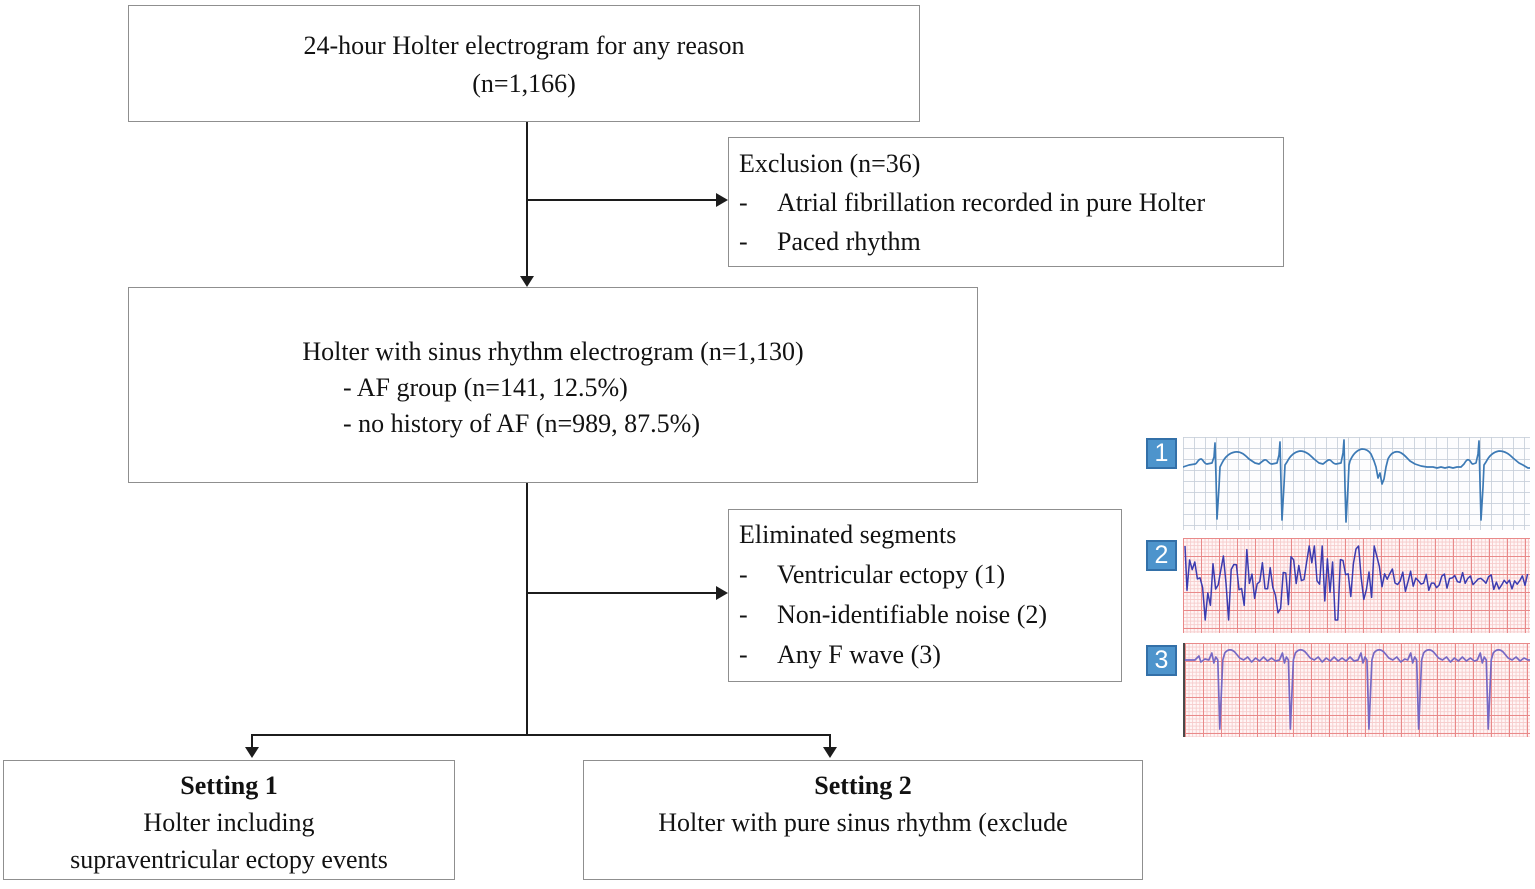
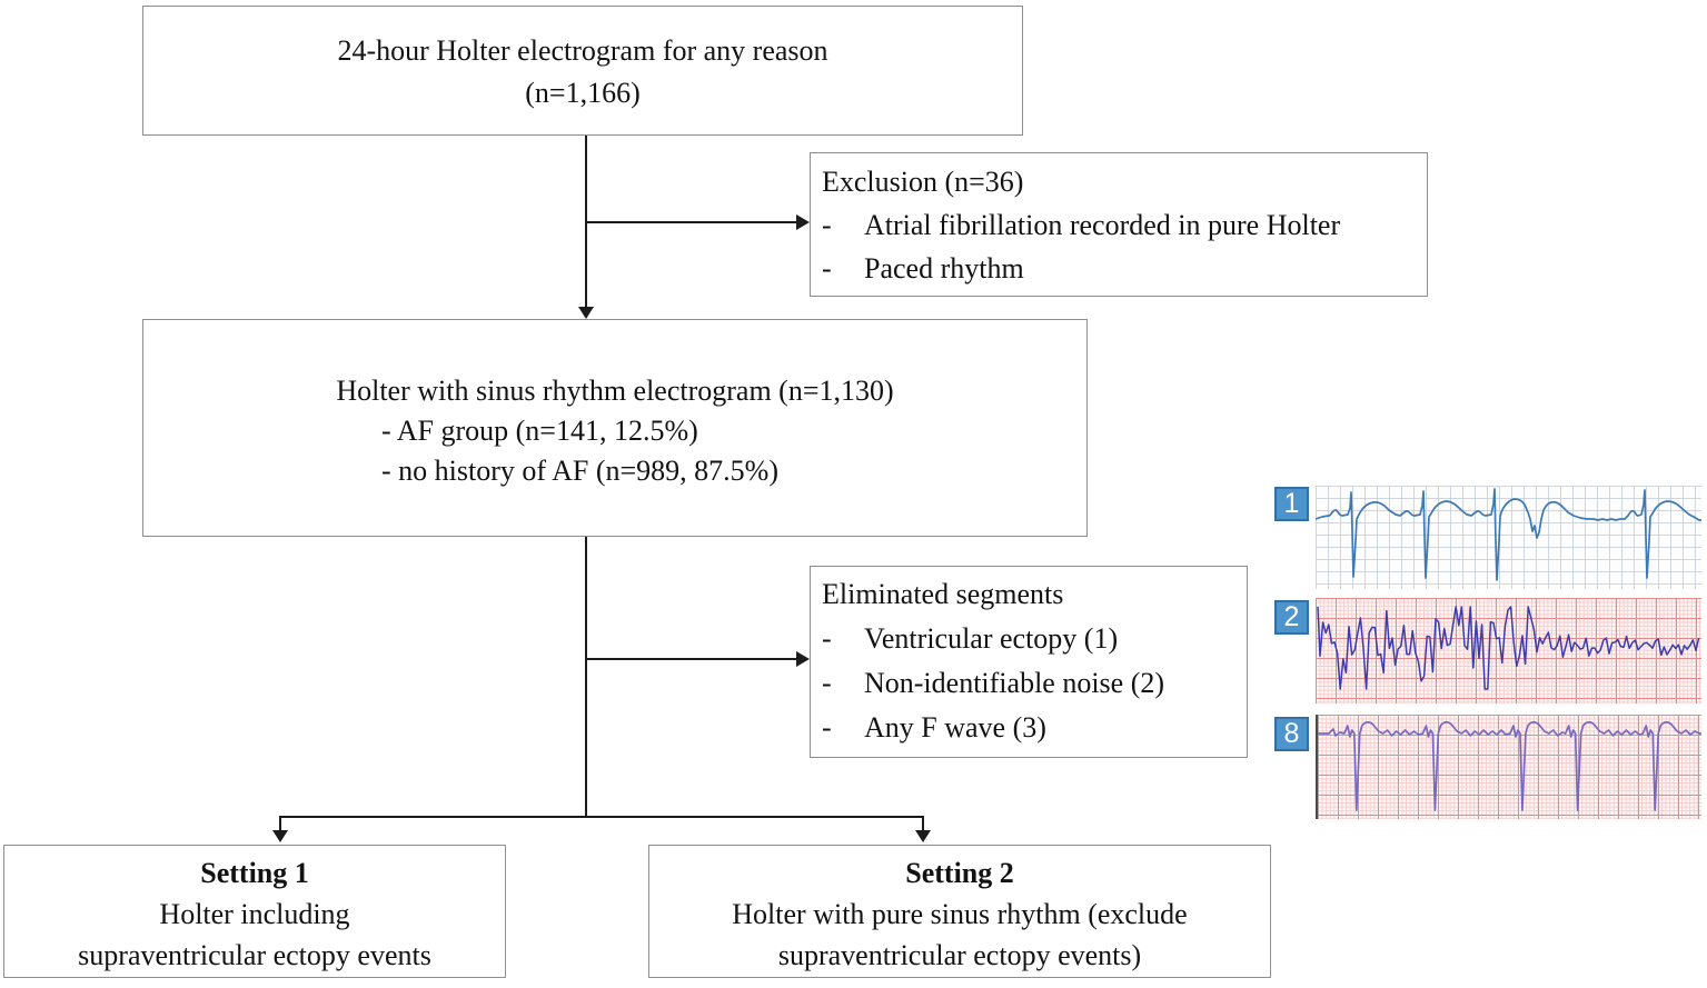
  24-hour Holter electrogram for any reason
  (n=1,166)
  Exclusion (n=36)
  -
  Atrial fibrillation recorded in pure Holter
  -
  Paced rhythm
  Holter with sinus rhythm electrogram (n=1,130)
  - AF group (n=141, 12.5%)
  - no history of AF (n=989, 87.5%)
  Eliminated segments
  -
  Ventricular ectopy (1)
  -
  Non-identifiable noise (2)
  -
  Any F wave (3)
  Setting 1
  Holter including
  supraventricular ectopy events
  Setting 2
  Holter with pure sinus rhythm (exclude
+ supraventricular ectopy events)
  1
  2
- 3
+ 8
